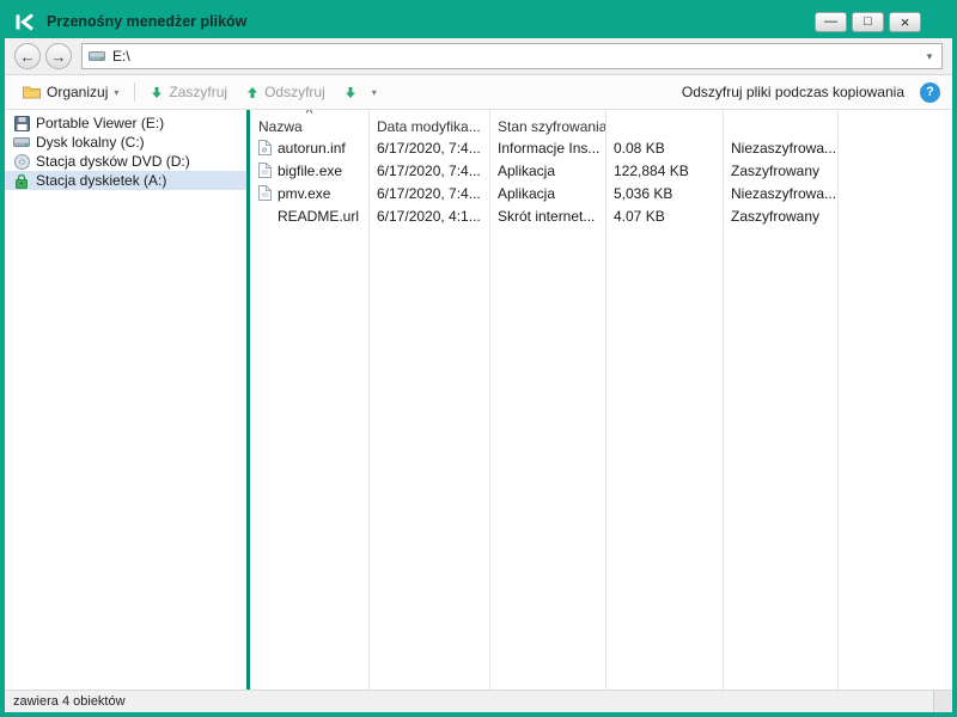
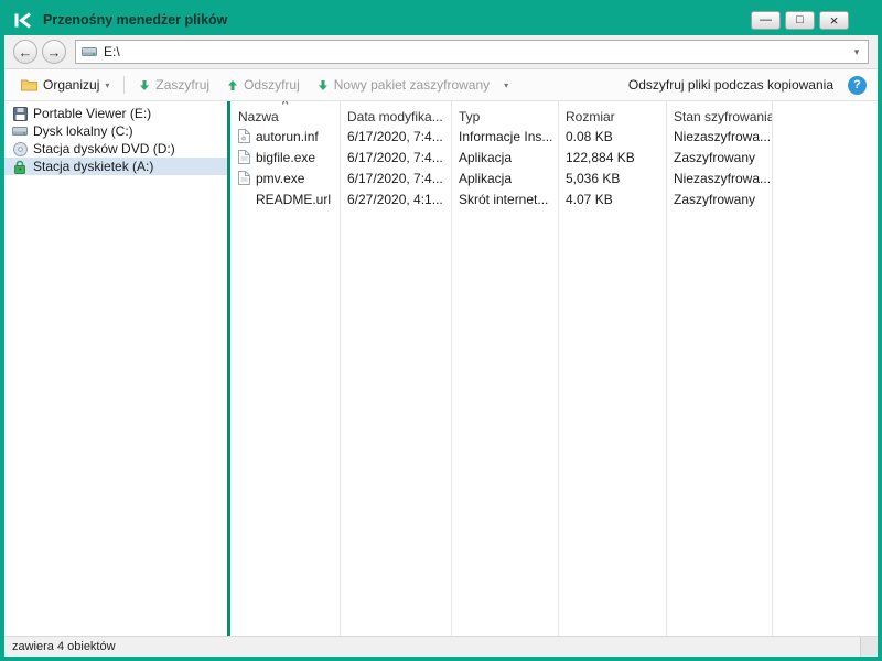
  Przenośny menedżer plików
  —
  □
  ×
  ←
  →
  E:\
  ▾
  Organizuj
  ▾
  Zaszyfruj
  Odszyfruj
+ Nowy pakiet zaszyfrowany
  ▾
  Odszyfruj pliki podczas kopiowania
  ?
  Portable Viewer (E:)
  Dysk lokalny (C:)
  Stacja dysków DVD (D:)
  Stacja dyskietek (A:)
  ^
  Nazwa
  Data modyfika...
+ Typ
+ Rozmiar
  Stan szyfrowania
  autorun.inf
  6/17/2020, 7:4...
  Informacje Ins...
  0.08 KB
  Niezaszyfrowa...
  bigfile.exe
  6/17/2020, 7:4...
  Aplikacja
  122,884 KB
  Zaszyfrowany
  pmv.exe
  6/17/2020, 7:4...
  Aplikacja
  5,036 KB
  Niezaszyfrowa...
  README.url
- 6/17/2020, 4:1...
+ 6/27/2020, 4:1...
  Skrót internet...
  4.07 KB
  Zaszyfrowany
  zawiera 4 obiektów
